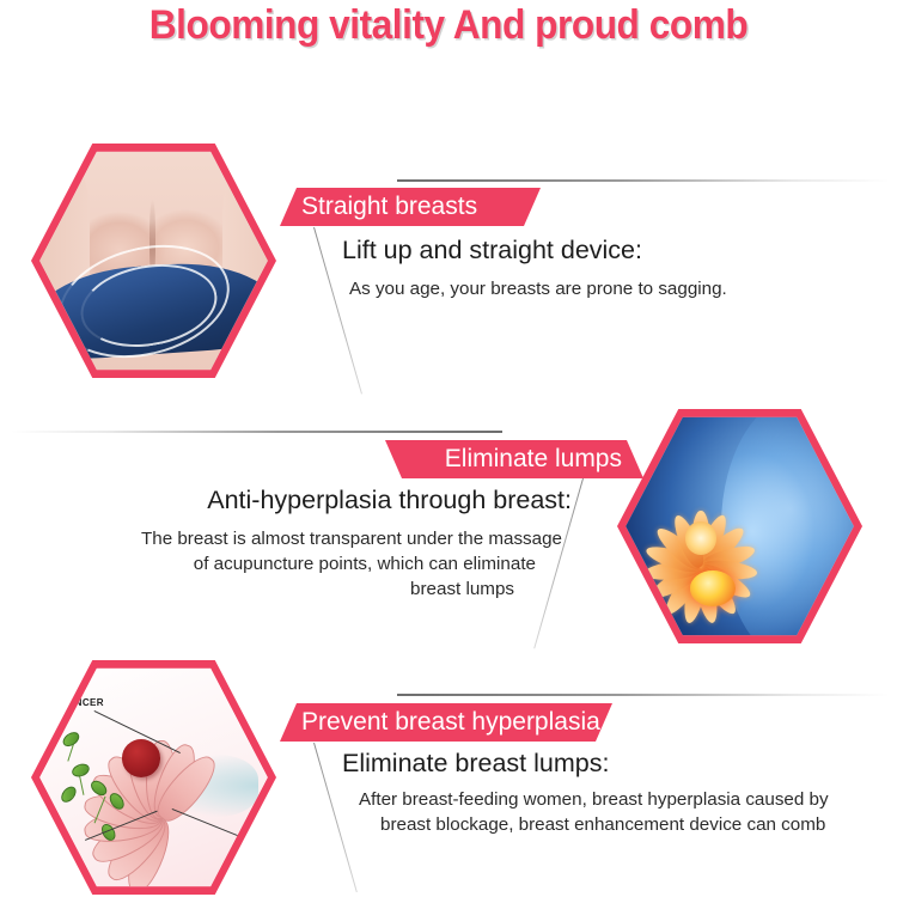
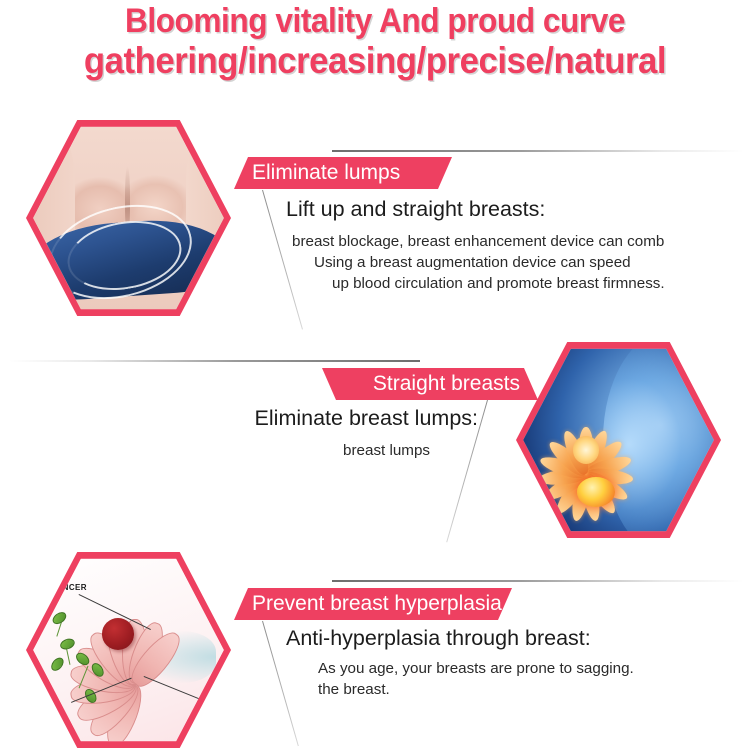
- Blooming vitality And proud comb
+ Blooming vitality And proud curve
+ gathering/increasing/precise/natural
- Straight breasts
+ Eliminate lumps
- Lift up and straight device:
+ Lift up and straight breasts:
- As you age, your breasts are prone to sagging.
+ breast blockage, breast enhancement device can comb
+ Using a breast augmentation device can speed
+ up blood circulation and promote breast firmness.
- Eliminate lumps
+ Straight breasts
- Anti-hyperplasia through breast:
+ Eliminate breast lumps:
- The breast is almost transparent under the massage
- of acupuncture points, which can eliminate
  breast lumps
  Prevent breast hyperplasia
- Eliminate breast lumps:
+ Anti-hyperplasia through breast:
- After breast-feeding women, breast hyperplasia caused by
- breast blockage, breast enhancement device can comb
+ As you age, your breasts are prone to sagging.
+ the breast.
